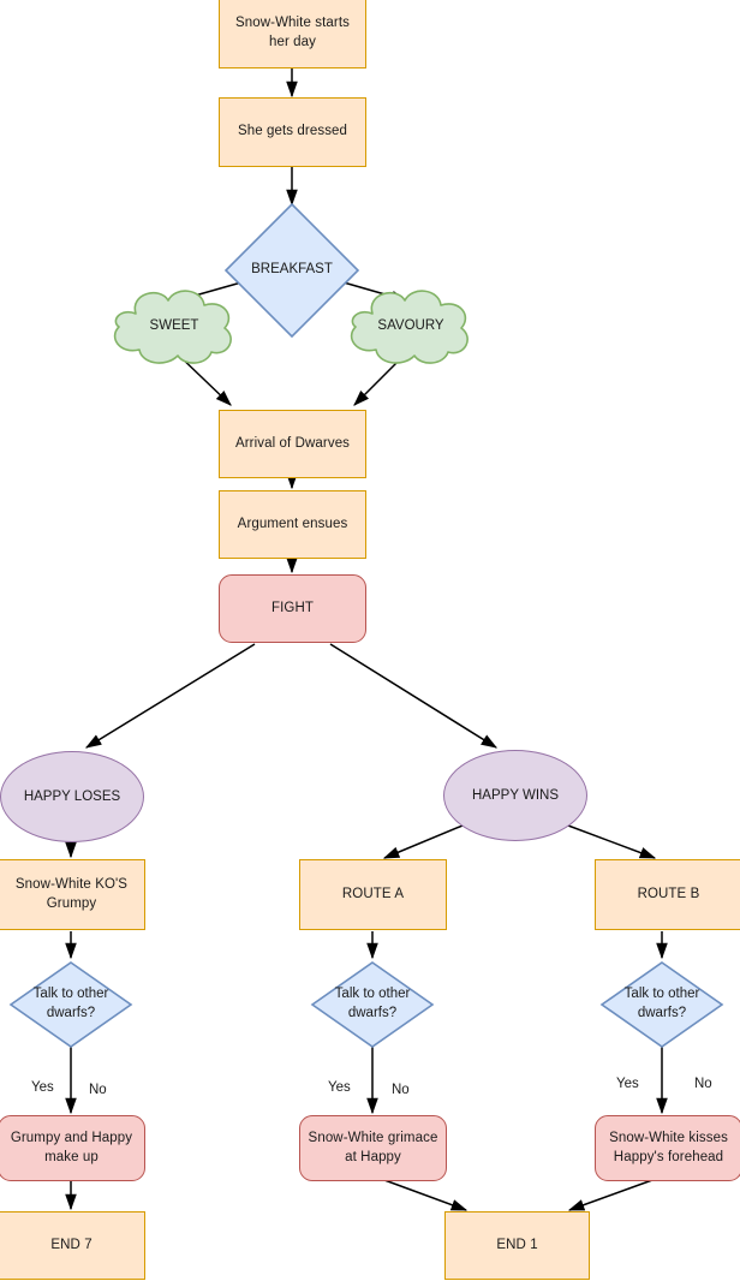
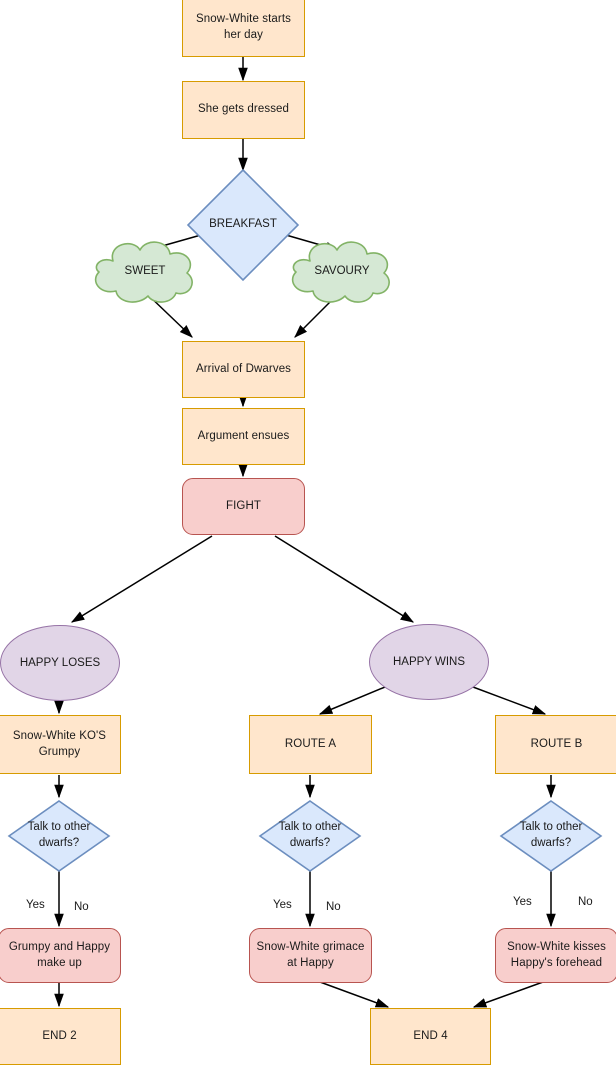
  Snow-White starts
  her day
  She gets dressed
  BREAKFAST
  SWEET
  SAVOURY
  Arrival of Dwarves
  Argument ensues
  FIGHT
  HAPPY LOSES
  HAPPY WINS
  Snow-White KO'S
  Grumpy
  ROUTE A
  ROUTE B
  Talk to other
  dwarfs?
  Talk to other
  dwarfs?
  Talk to other
  dwarfs?
  Yes
  No
  Yes
  No
  Yes
  No
  Grumpy and Happy
  make up
  Snow-White grimace
  at Happy
  Snow-White kisses
  Happy's forehead
- END 7
+ END 2
- END 1
+ END 4
